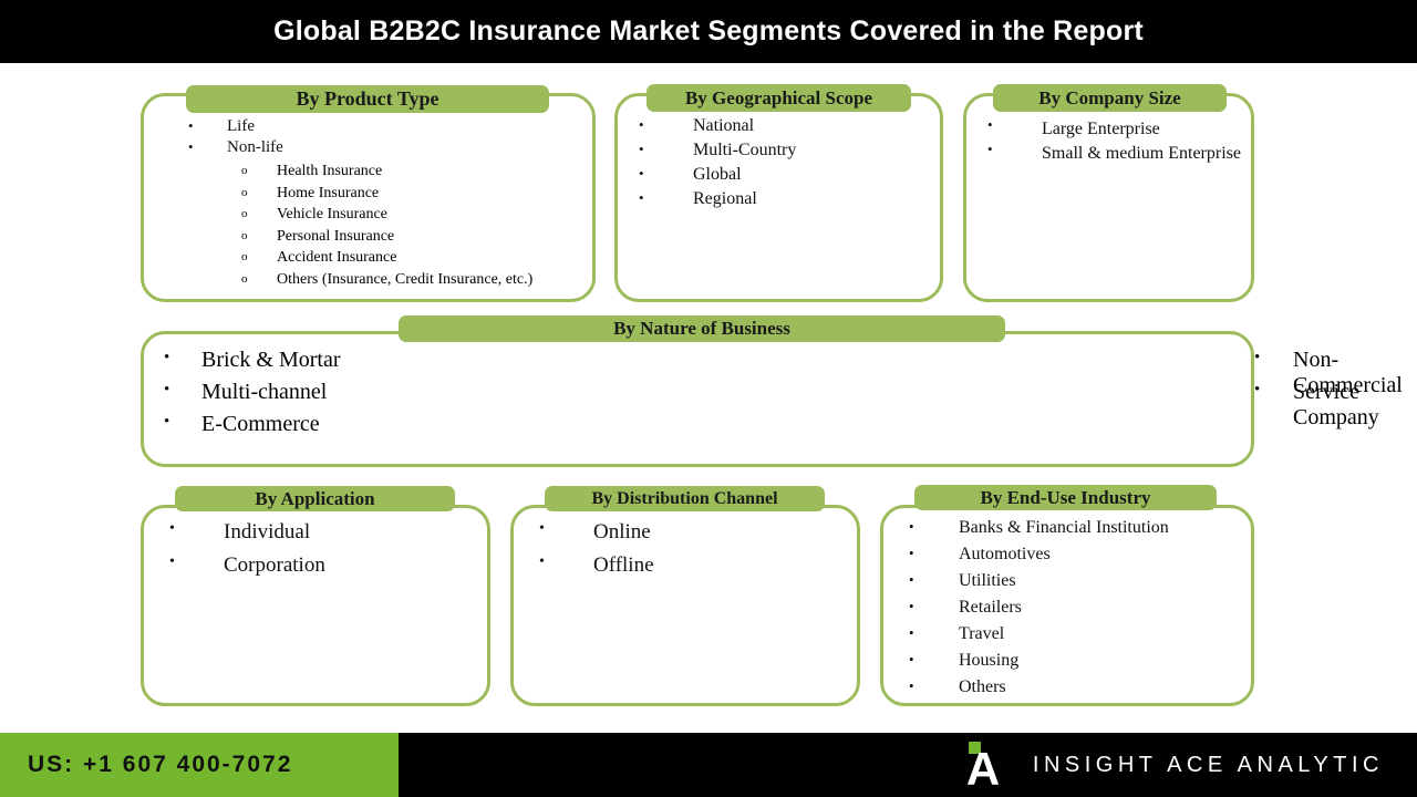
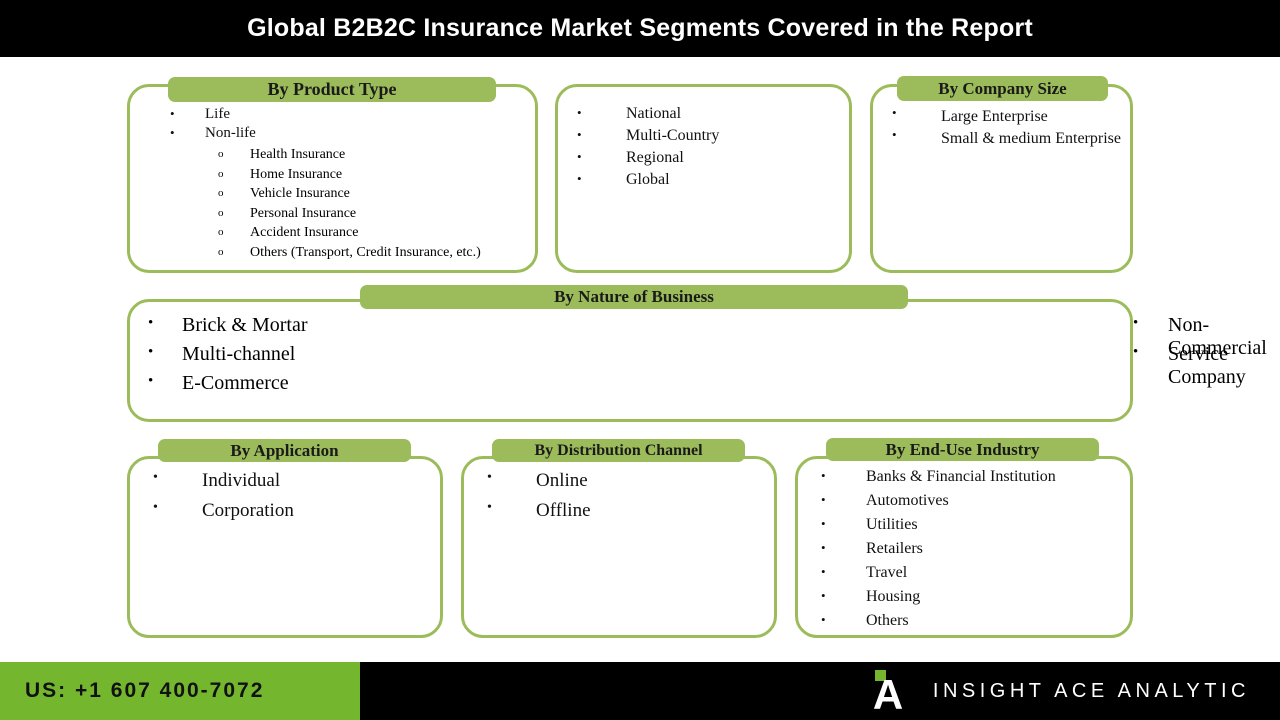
  Global B2B2C Insurance Market Segments Covered in the Report
  •
  Life
  •
  Non-life
  o
  Health Insurance
  o
  Home Insurance
  o
  Vehicle Insurance
  o
  Personal Insurance
  o
  Accident Insurance
  o
- Others (Insurance, Credit Insurance, etc.)
+ Others (Transport, Credit Insurance, etc.)
  By Product Type
  •
  National
  •
  Multi-Country
  •
- Global
+ Regional
  •
- Regional
+ Global
- By Geographical Scope
  •
  Large Enterprise
  •
  Small & medium Enterprise
  By Company Size
  •
  Brick & Mortar
  •
  Multi-channel
  •
  E-Commerce
  •
  Non-Commercial
  •
  Service Company
  By Nature of Business
  •
  Individual
  •
  Corporation
  By Application
  •
  Online
  •
  Offline
  By Distribution Channel
  •
  Banks & Financial Institution
  •
  Automotives
  •
  Utilities
  •
  Retailers
  •
  Travel
  •
  Housing
  •
  Others
  By End-Use Industry
  US: +1 607 400-7072
  A
  INSIGHT ACE ANALYTIC
